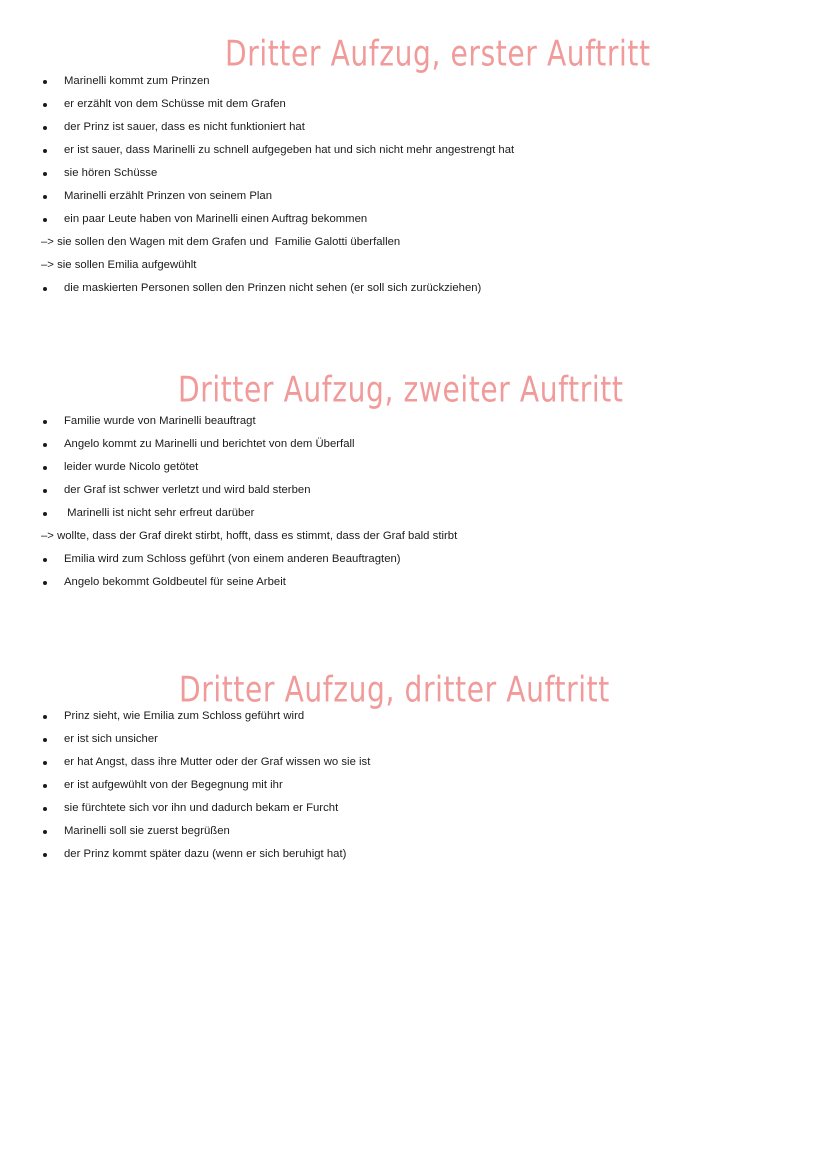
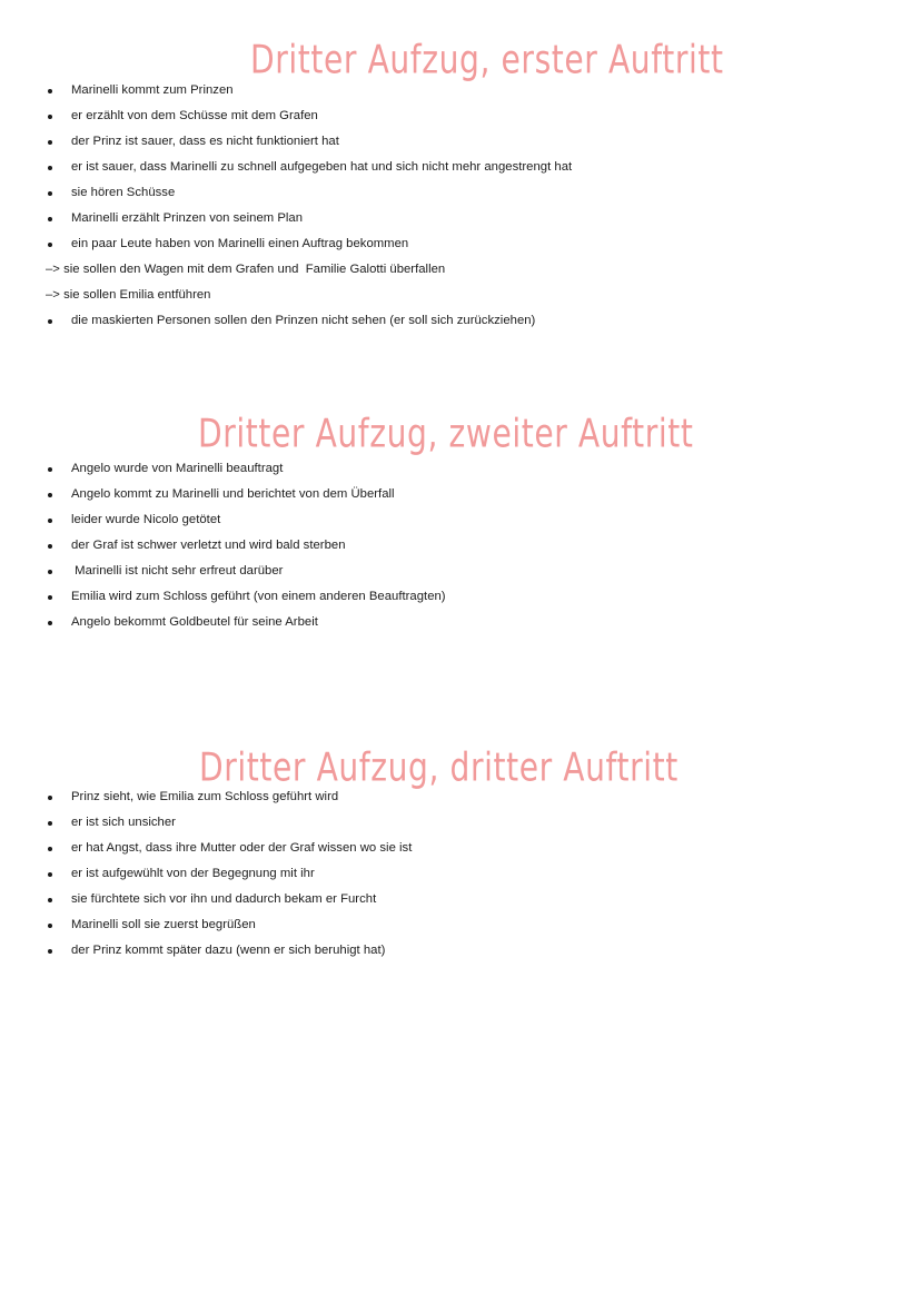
  Dritter Aufzug, erster Auftritt
  Marinelli kommt zum Prinzen
  er erzählt von dem Schüsse mit dem Grafen
  der Prinz ist sauer, dass es nicht funktioniert hat
  er ist sauer, dass Marinelli zu schnell aufgegeben hat und sich nicht mehr angestrengt hat
  sie hören Schüsse
  Marinelli erzählt Prinzen von seinem Plan
  ein paar Leute haben von Marinelli einen Auftrag bekommen
  –> sie sollen den Wagen mit dem Grafen und Familie Galotti überfallen
- –> sie sollen Emilia aufgewühlt
+ –> sie sollen Emilia entführen
  die maskierten Personen sollen den Prinzen nicht sehen (er soll sich zurückziehen)
  Dritter Aufzug, zweiter Auftritt
- Familie wurde von Marinelli beauftragt
+ Angelo wurde von Marinelli beauftragt
  Angelo kommt zu Marinelli und berichtet von dem Überfall
  leider wurde Nicolo getötet
  der Graf ist schwer verletzt und wird bald sterben
  Marinelli ist nicht sehr erfreut darüber
- –> wollte, dass der Graf direkt stirbt, hofft, dass es stimmt, dass der Graf bald stirbt
  Emilia wird zum Schloss geführt (von einem anderen Beauftragten)
  Angelo bekommt Goldbeutel für seine Arbeit
  Dritter Aufzug, dritter Auftritt
  Prinz sieht, wie Emilia zum Schloss geführt wird
  er ist sich unsicher
  er hat Angst, dass ihre Mutter oder der Graf wissen wo sie ist
  er ist aufgewühlt von der Begegnung mit ihr
  sie fürchtete sich vor ihn und dadurch bekam er Furcht
  Marinelli soll sie zuerst begrüßen
  der Prinz kommt später dazu (wenn er sich beruhigt hat)
